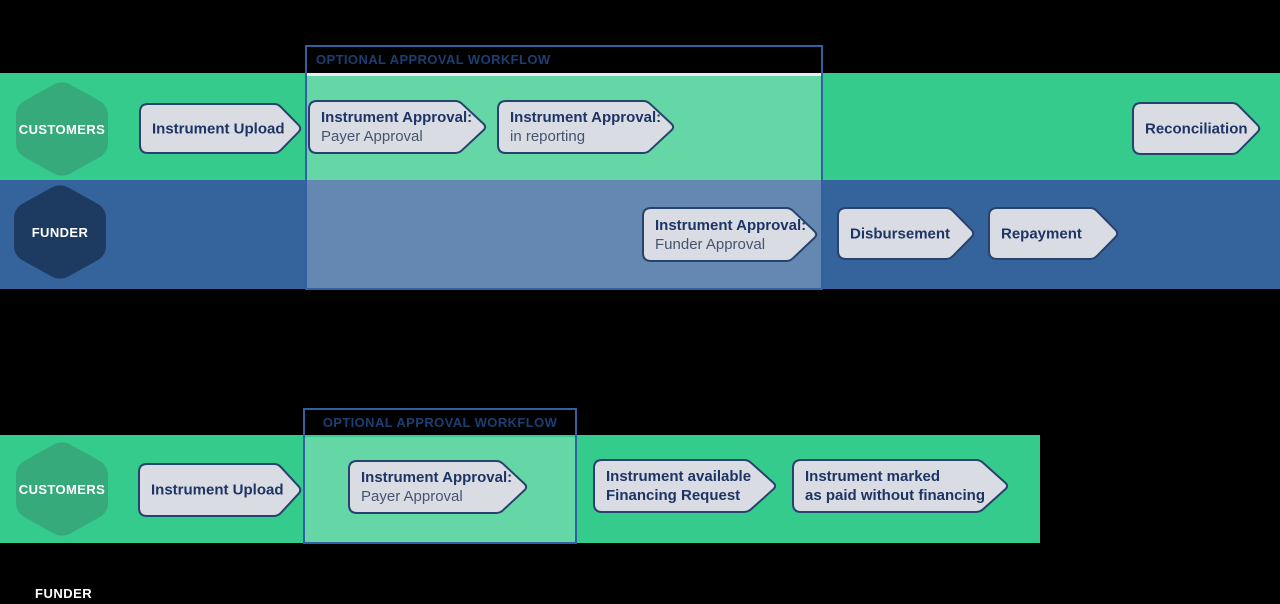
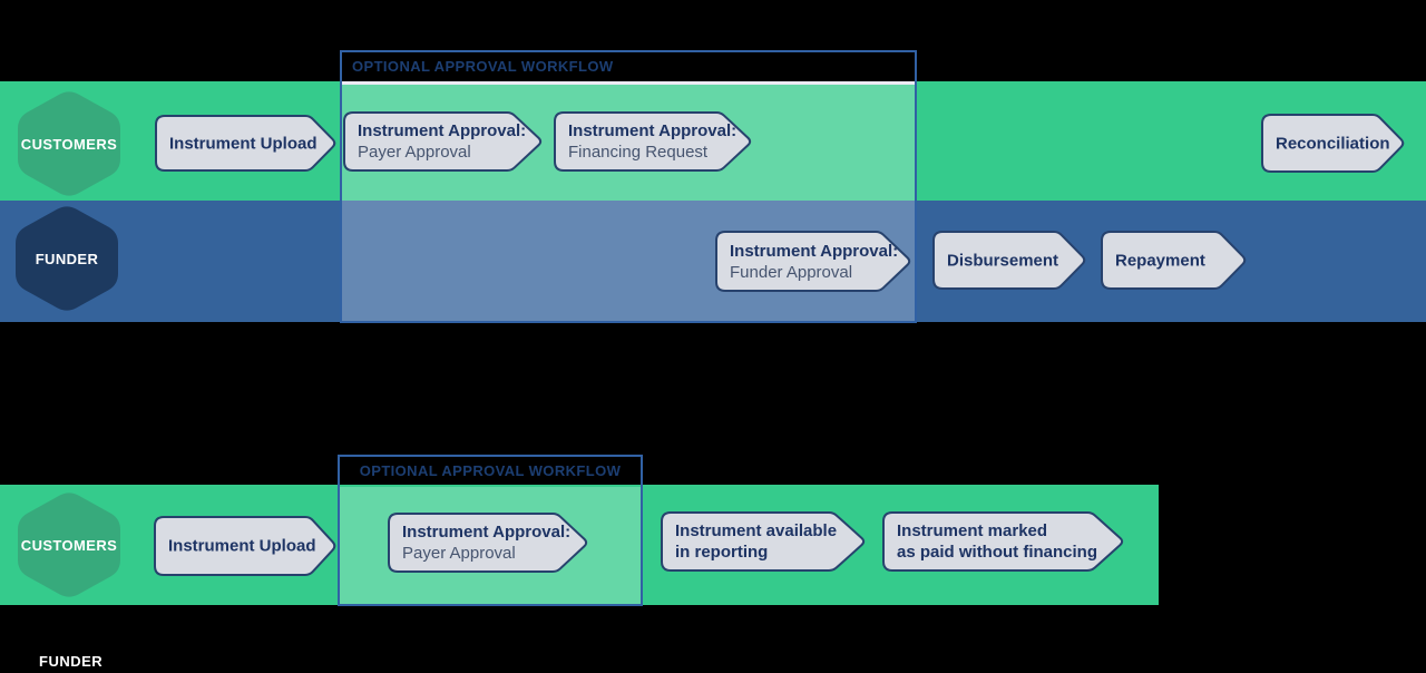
  CUSTOMERS
  FUNDER
  OPTIONAL APPROVAL WORKFLOW
  Instrument Upload
  Instrument Approval:
  Payer Approval
  Instrument Approval:
- in reporting
+ Financing Request
  Instrument Approval:
  Funder Approval
  Disbursement
  Repayment
  Reconciliation
  CUSTOMERS
  OPTIONAL APPROVAL WORKFLOW
  Instrument Upload
  Instrument Approval:
  Payer Approval
  Instrument available
- Financing Request
+ in reporting
  Instrument marked
  as paid without financing
  FUNDER
